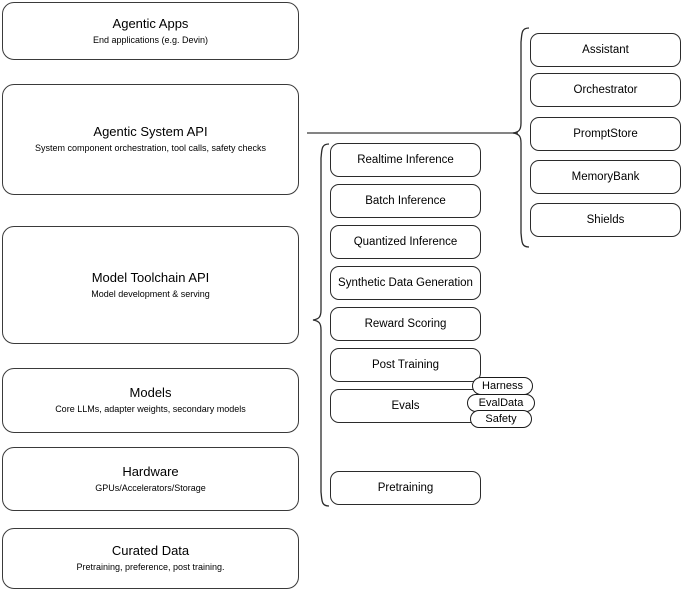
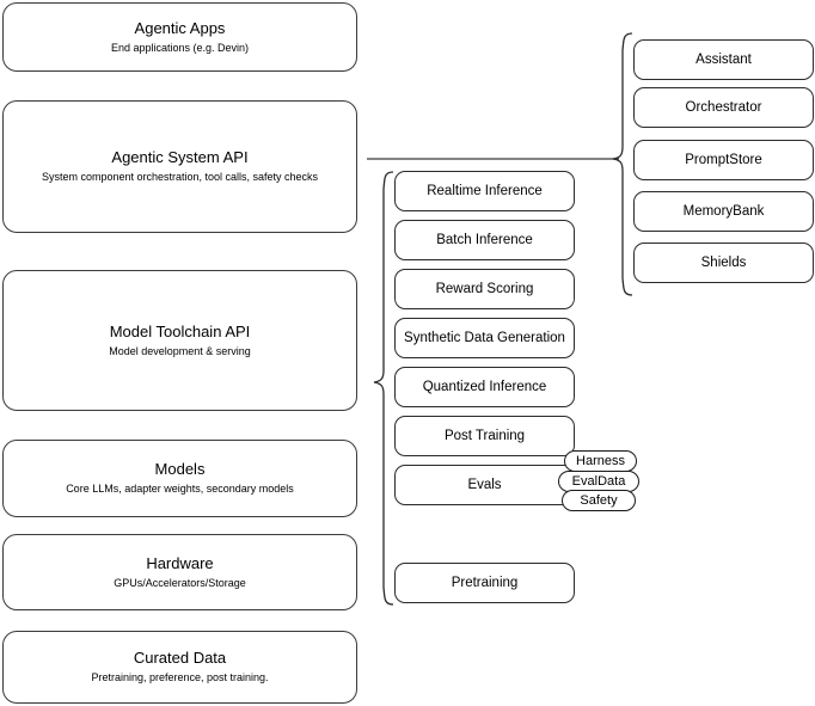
  Agentic Apps
  End applications (e.g. Devin)
  Agentic System API
  System component orchestration, tool calls, safety checks
  Model Toolchain API
  Model development & serving
  Models
  Core LLMs, adapter weights, secondary models
  Hardware
  GPUs/Accelerators/Storage
  Curated Data
  Pretraining, preference, post training.
  Realtime Inference
  Batch Inference
- Quantized Inference
+ Reward Scoring
  Synthetic Data Generation
- Reward Scoring
+ Quantized Inference
  Post Training
  Evals
  Pretraining
  Harness
  EvalData
  Safety
  Assistant
  Orchestrator
  PromptStore
  MemoryBank
  Shields
